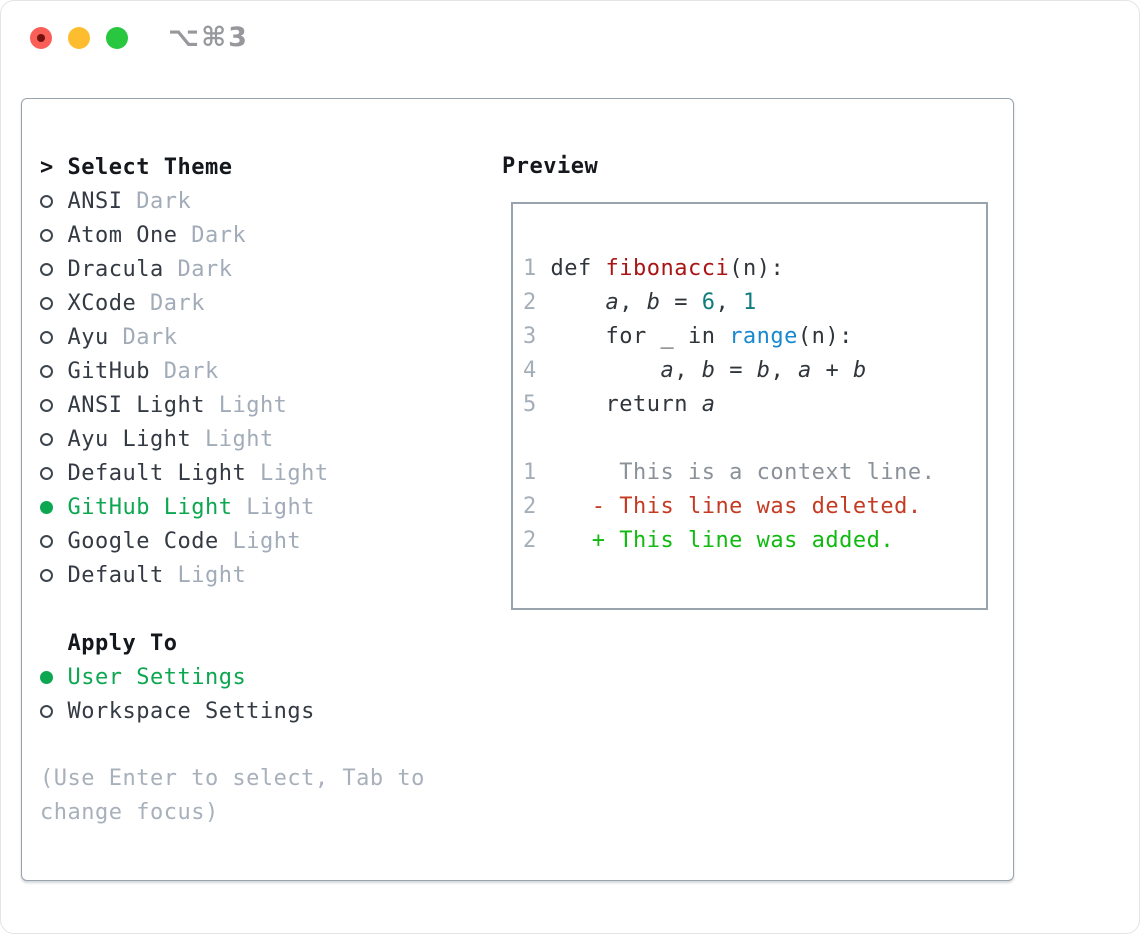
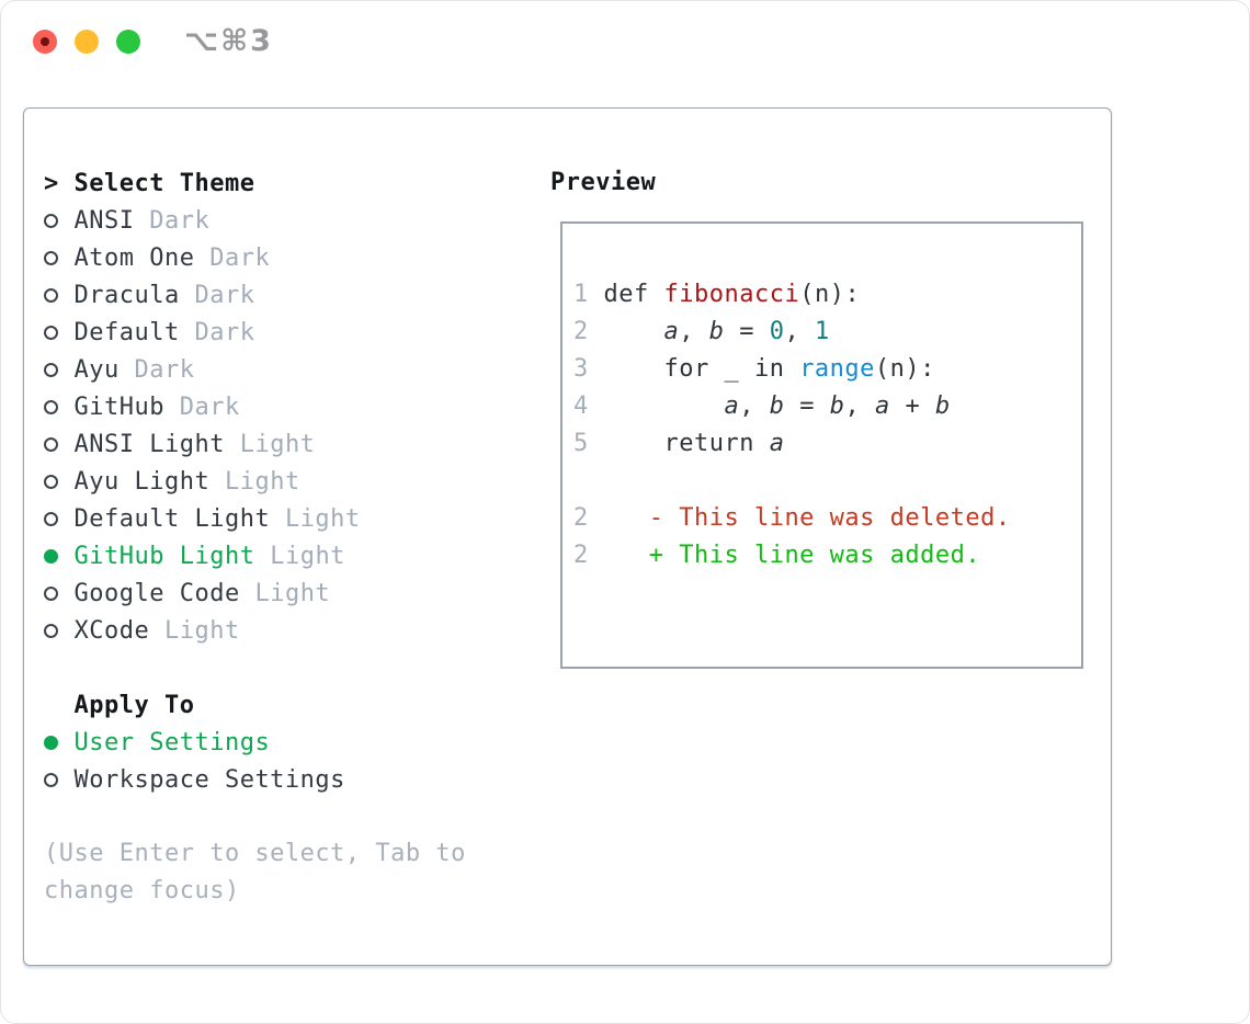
  ⌥⌘3
  >
  Select Theme
  ANSI
  Dark
  Atom One
  Dark
  Dracula
  Dark
- XCode
+ Default
  Dark
  Ayu
  Dark
  GitHub
  Dark
  ANSI Light
  Light
  Ayu Light
  Light
  Default Light
  Light
  GitHub Light
  Light
  Google Code
  Light
- Default
+ XCode
  Light
  Apply To
  User Settings
  Workspace Settings
  (Use Enter to select, Tab to
  change focus)
  Preview
  1 def fibonacci(n):
- 2 a, b = 6, 1
+ 2 a, b = 0, 1
  3 for _ in range(n):
  4 a, b = b, a + b
  5 return a
- 1 This is a context line.
  2 - This line was deleted.
  2 + This line was added.
